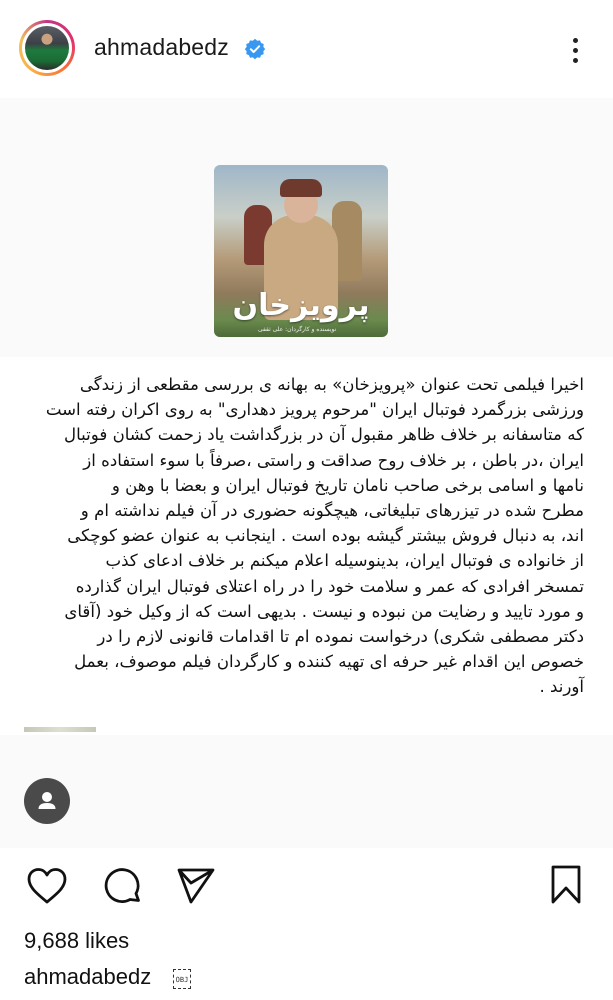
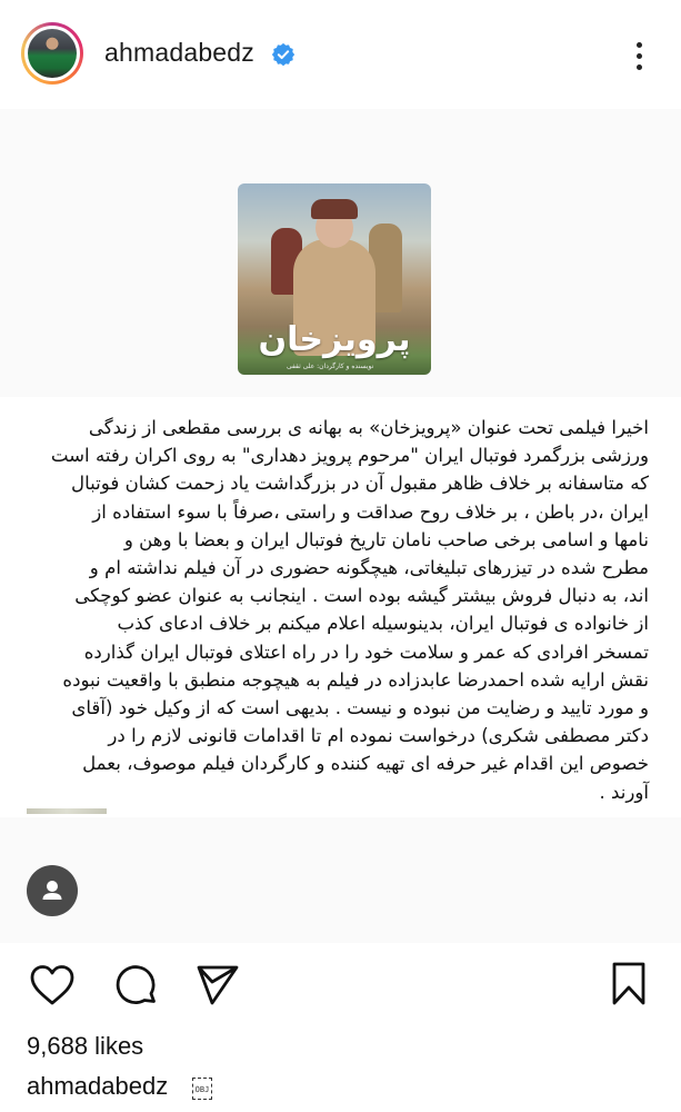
  ahmadabedz
  پرویزخان
  اخیرا فیلمی تحت عنوان «پرویزخان» به بهانه ی بررسی مقطعی از زندگی
  ورزشی بزرگمرد فوتبال ایران "مرحوم پرویز دهداری" به روی اکران رفته است
  که متاسفانه بر خلاف ظاهر مقبول آن در بزرگداشت یاد زحمت کشان فوتبال
  ایران ،در باطن ، بر خلاف روح صداقت و راستی ،صرفاً با سوء استفاده از
  نامها و اسامی برخی صاحب نامان تاریخ فوتبال ایران و بعضا با وهن و
  مطرح شده در تیزرهای تبلیغاتی، هیچگونه حضوری در آن فیلم نداشته ام و
  اند، به دنبال فروش بیشتر گیشه بوده است . اینجانب به عنوان عضو کوچکی
  از خانواده ی فوتبال ایران، بدینوسیله اعلام میکنم بر خلاف ادعای کذب
  تمسخر افرادی که عمر و سلامت خود را در راه اعتلای فوتبال ایران گذارده
+ نقش ارایه شده احمدرضا عابدزاده در فیلم به هیچوجه منطبق با واقعیت نبوده
  و مورد تایید و رضایت من نبوده و نیست . بدیهی است که از وکیل خود (آقای
  دکتر مصطفی شکری) درخواست نموده ام تا اقدامات قانونی لازم را در
  خصوص این اقدام غیر حرفه ای تهیه کننده و کارگردان فیلم موصوف، بعمل
  آورند .
  9,688 likes
  ahmadabedz
  OBJ
